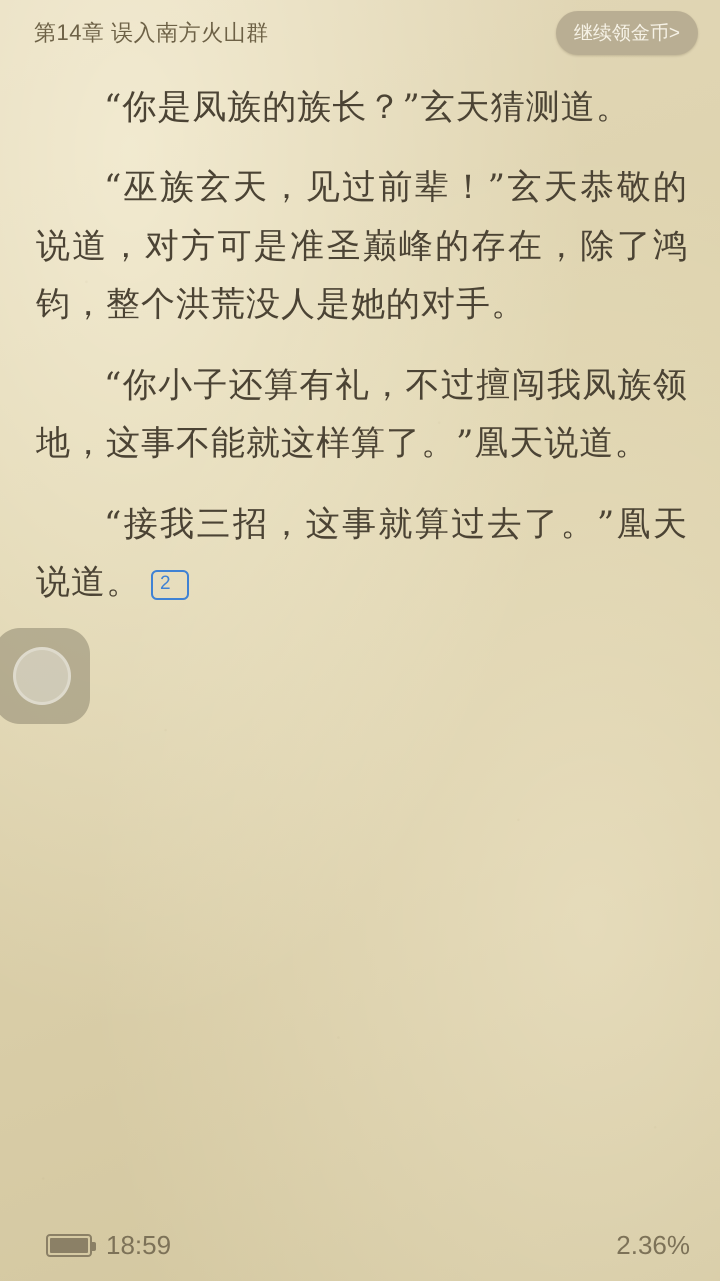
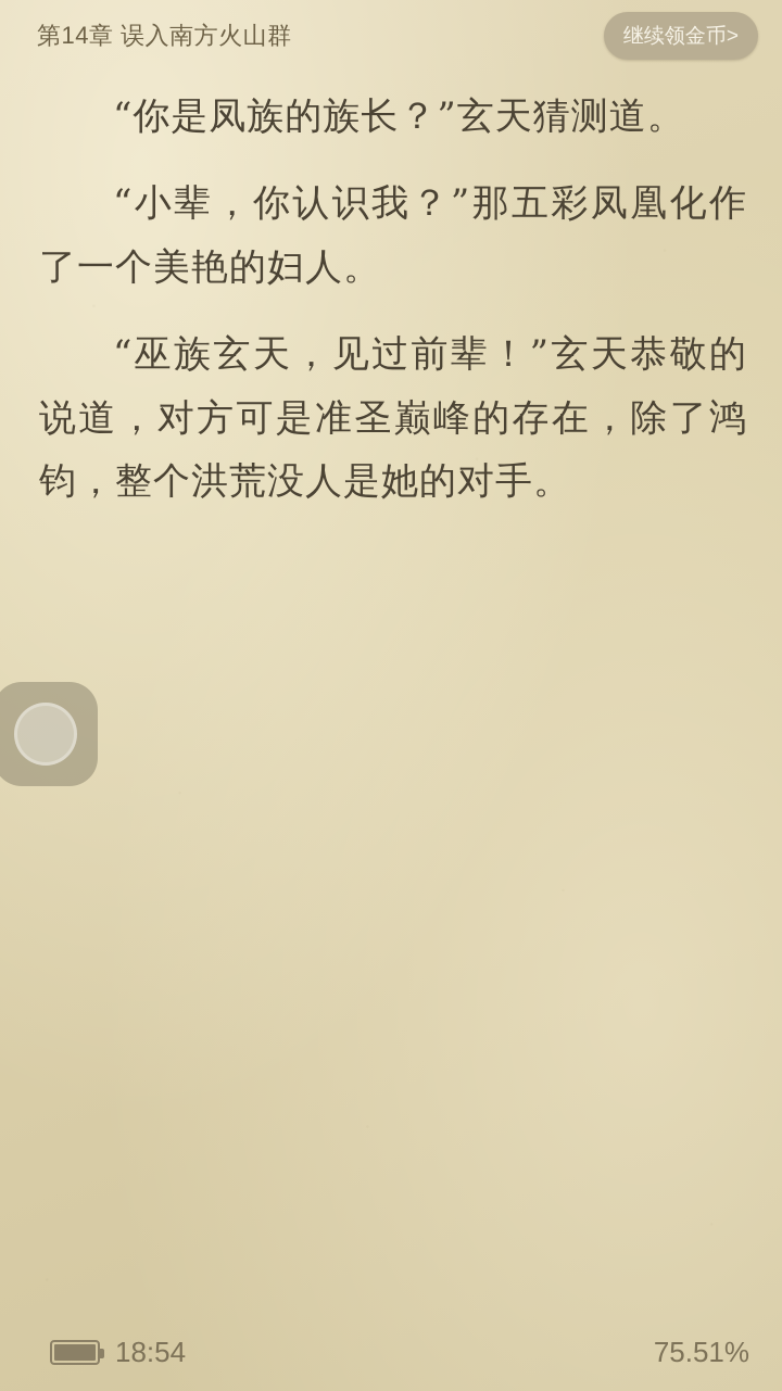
  第14章 误入南方火山群
  继续领金币>
  “你是凤族的族长？”玄天猜测道。
+ “小辈，你认识我？”那五彩凤凰化作了一个美艳的妇人。
  “巫族玄天，见过前辈！”玄天恭敬的说道，对方可是准圣巅峰的存在，除了鸿钧，整个洪荒没人是她的对手。
- “你小子还算有礼，不过擅闯我凤族领地，这事不能就这样算了。”凰天说道。
- “接我三招，这事就算过去了。”凰天说道。 2
- 18:59
+ 18:54
- 2.36%
+ 75.51%
